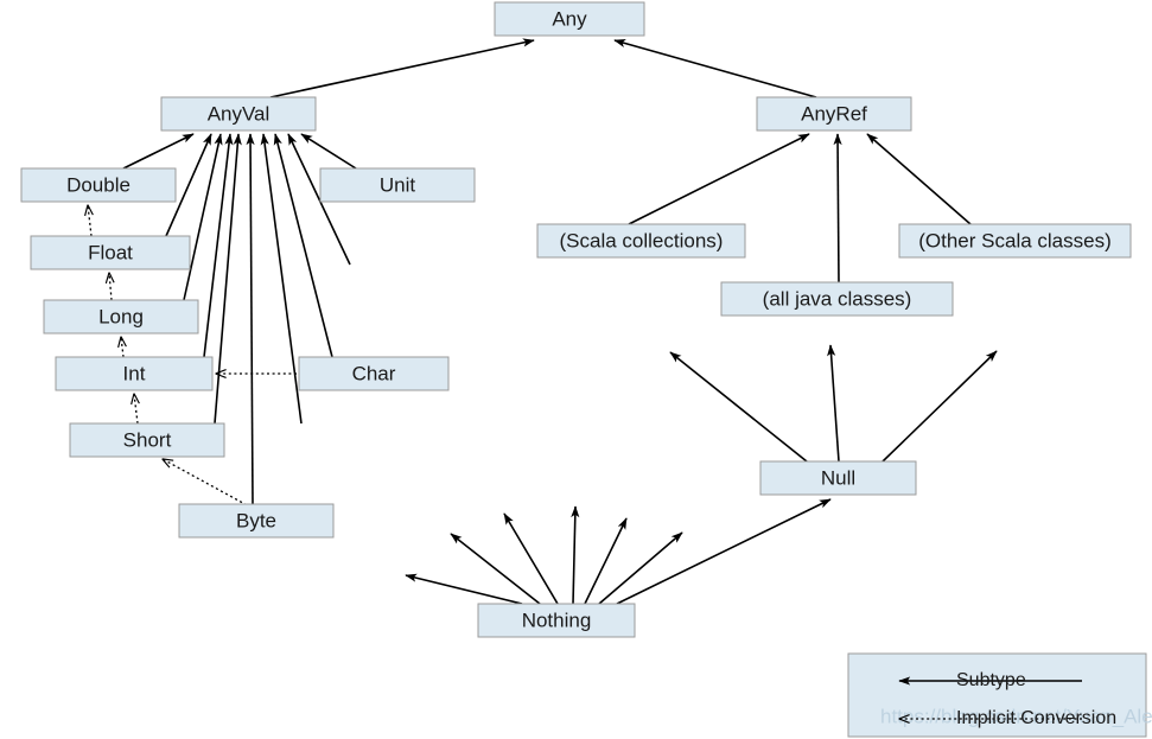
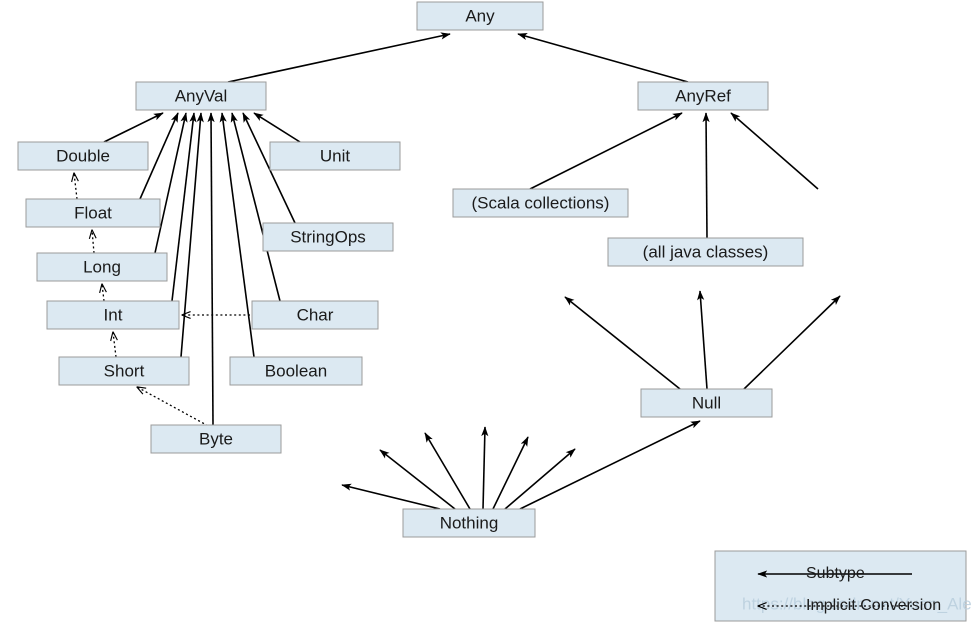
  Any
  AnyVal
  AnyRef
  Double
  Unit
  Float
+ StringOps
  Long
  Int
  Char
  Short
+ Boolean
  Byte
  (Scala collections)
- (Other Scala classes)
  (all java classes)
  Null
  Nothing
  https://blog.csdn.net/Yuan_Ale
  Subtype
  Implicit Conversion
